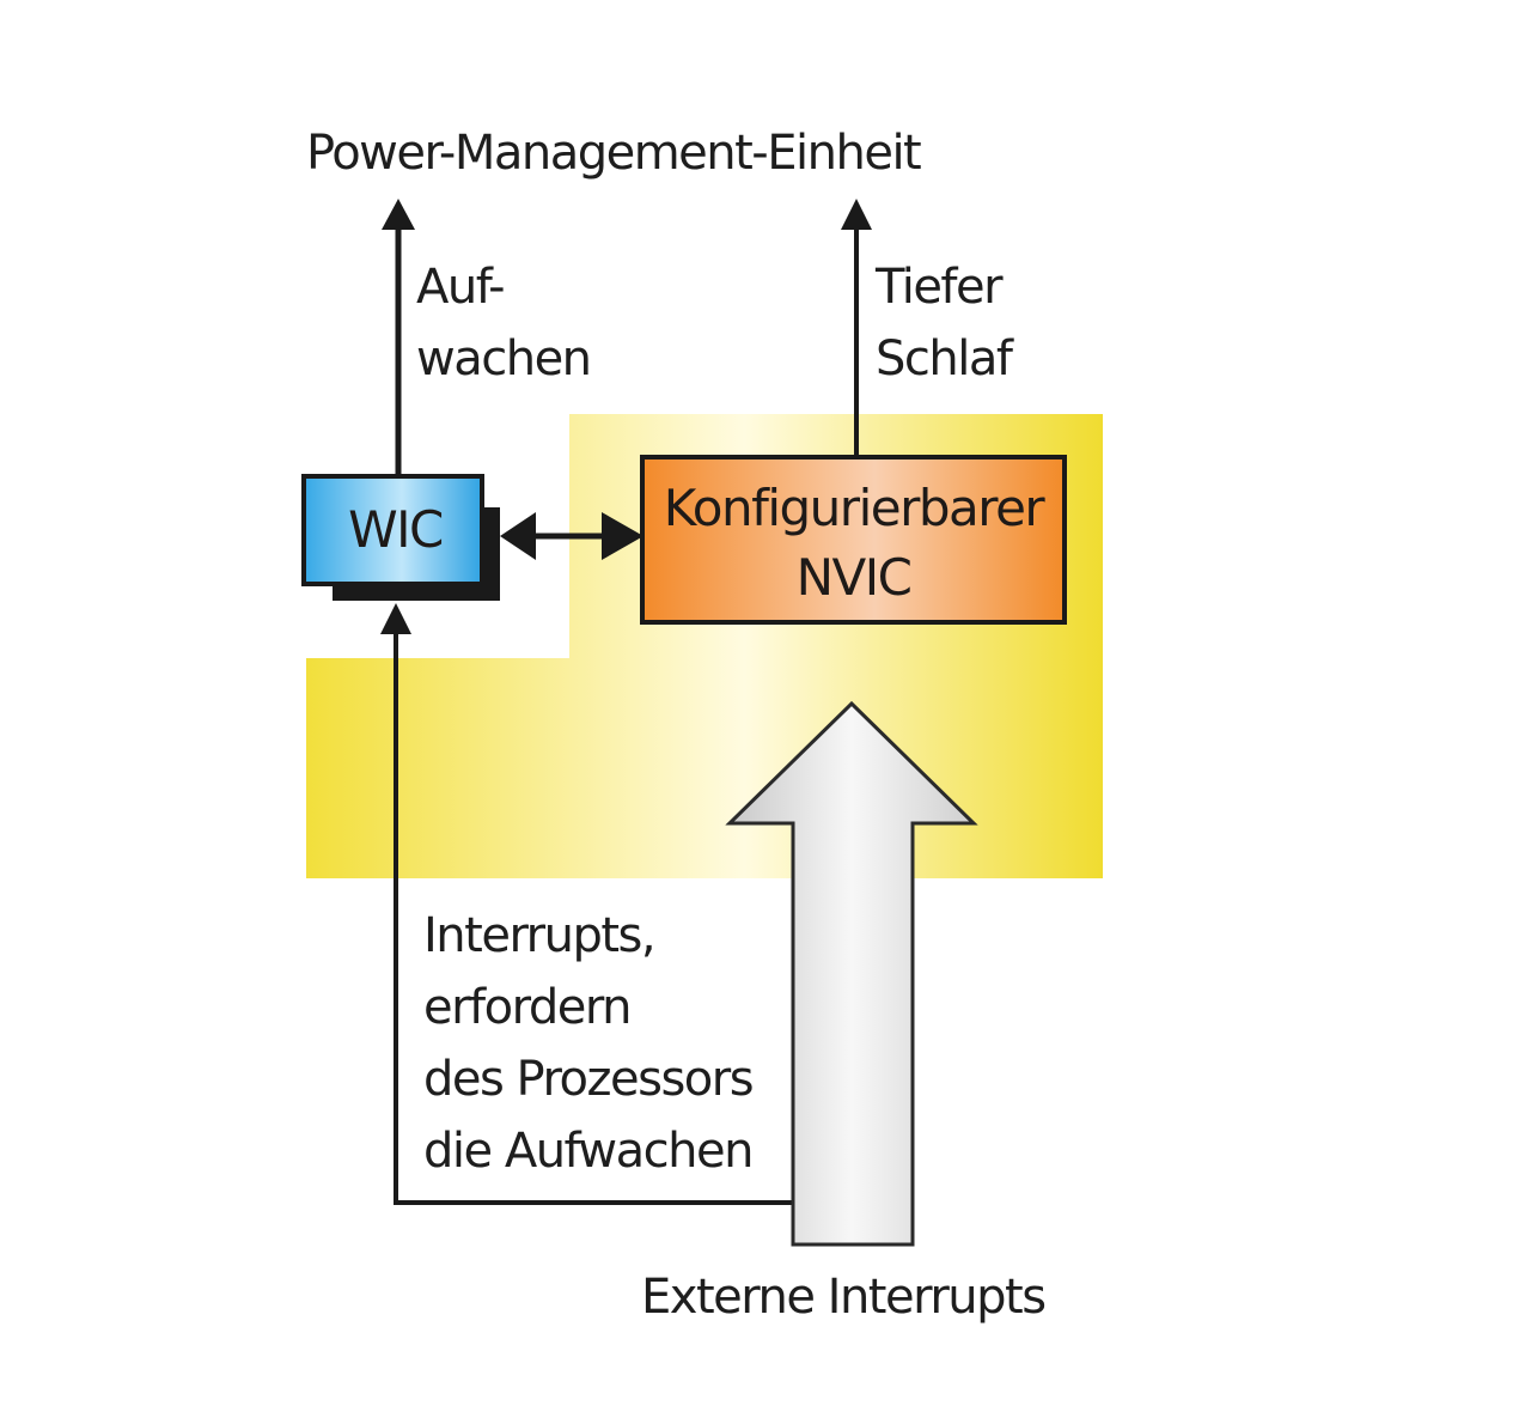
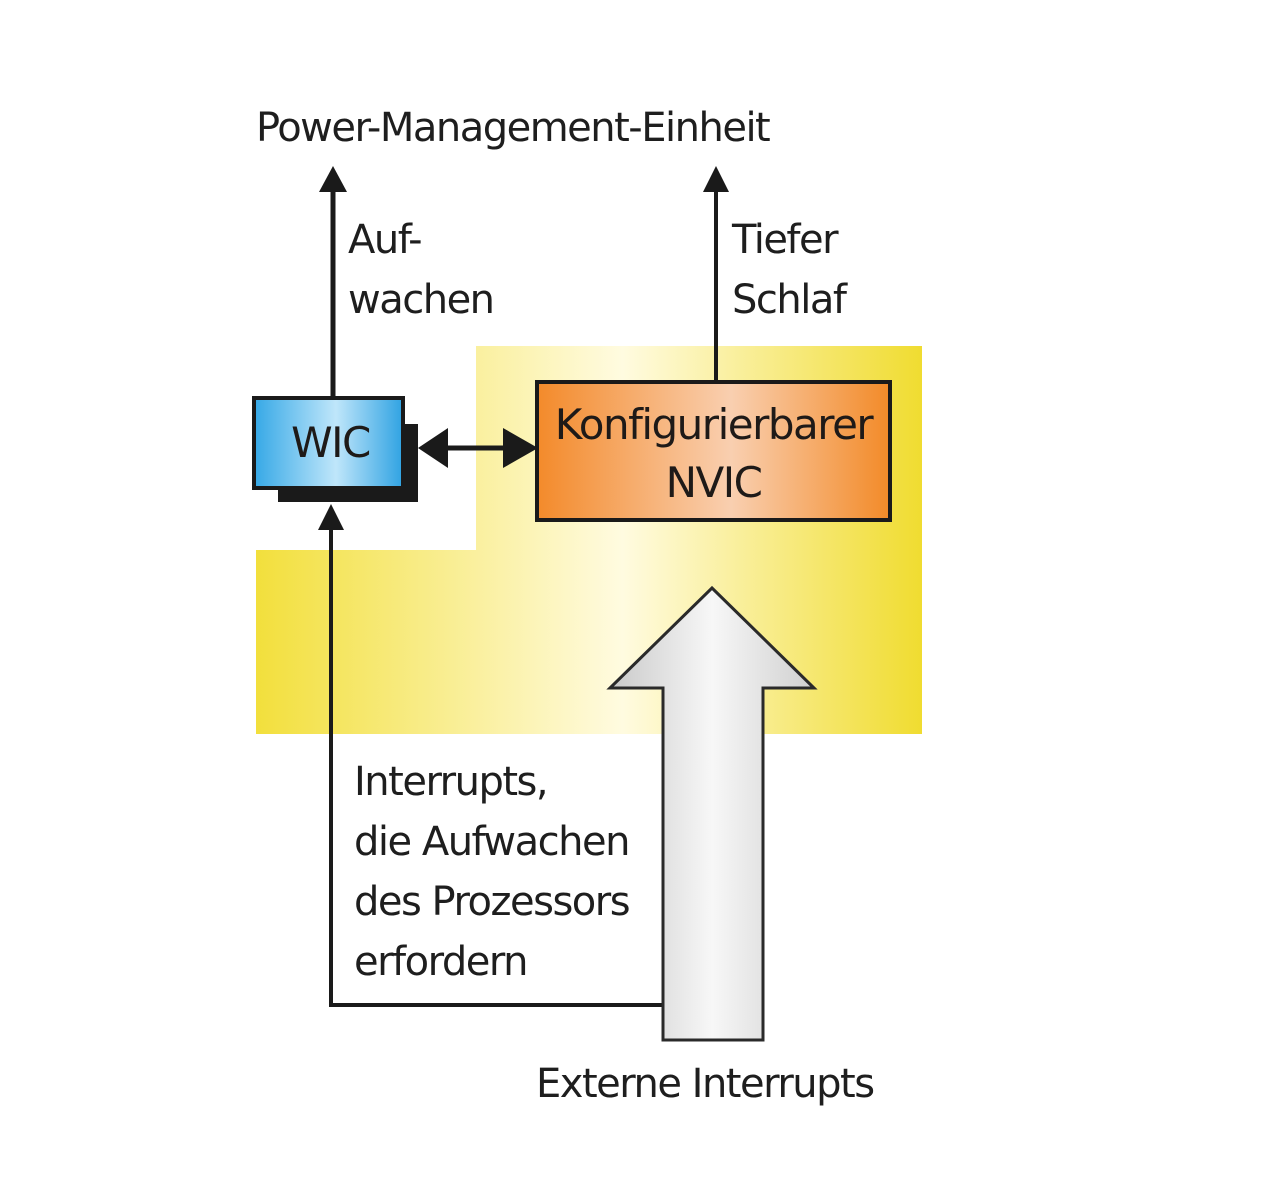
  Power-Management-Einheit
  Auf-
  wachen
  Tiefer
  Schlaf
  WIC
  Konfigurierbarer
  NVIC
  Interrupts,
- erfordern
+ die Aufwachen
  des Prozessors
- die Aufwachen
+ erfordern
  Externe Interrupts
